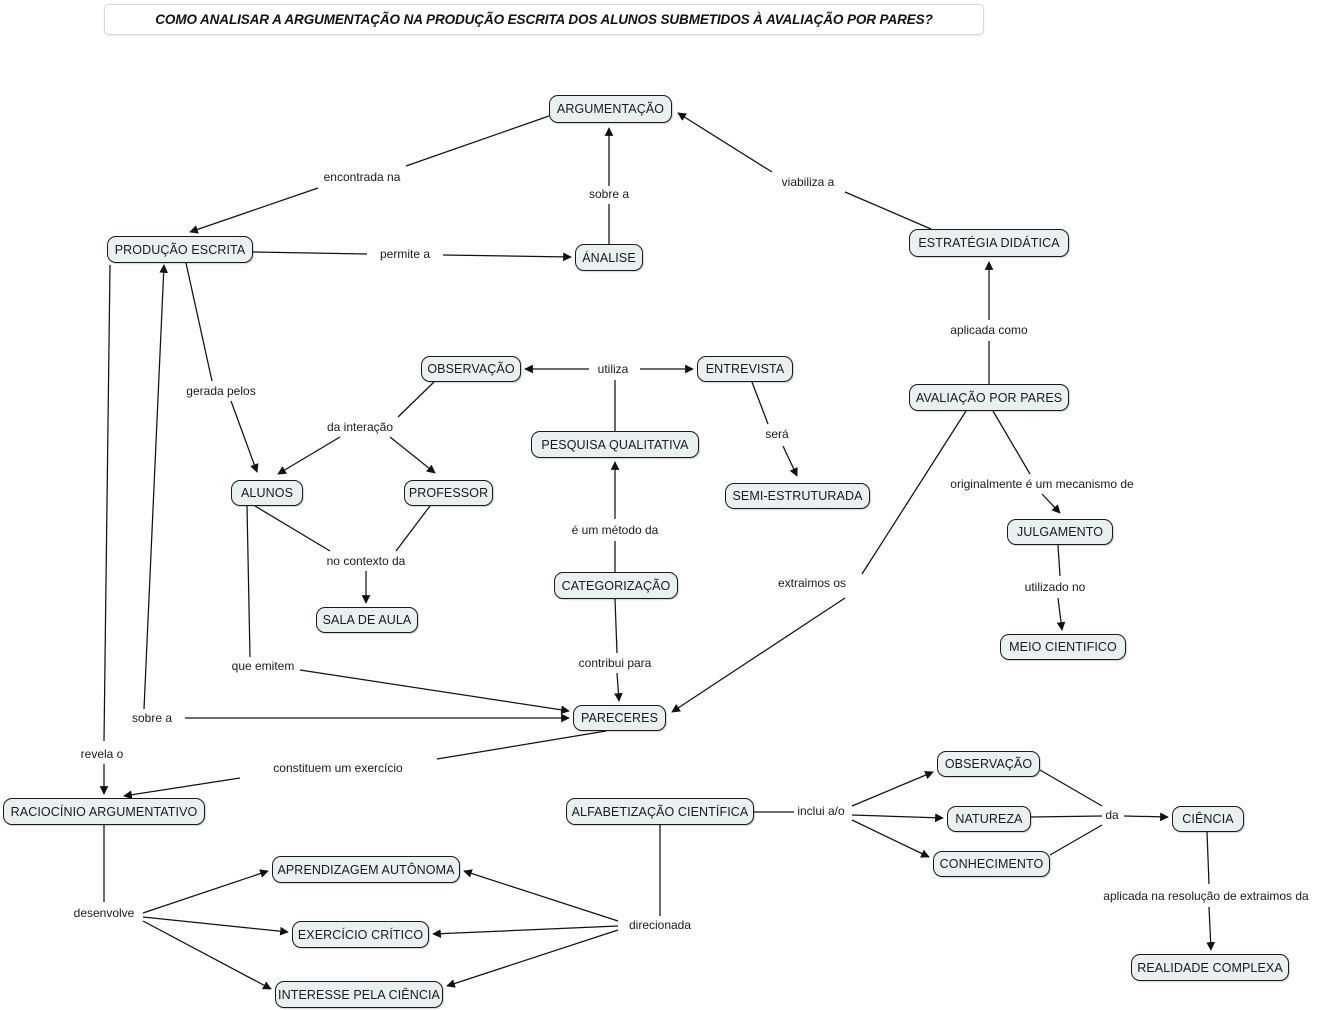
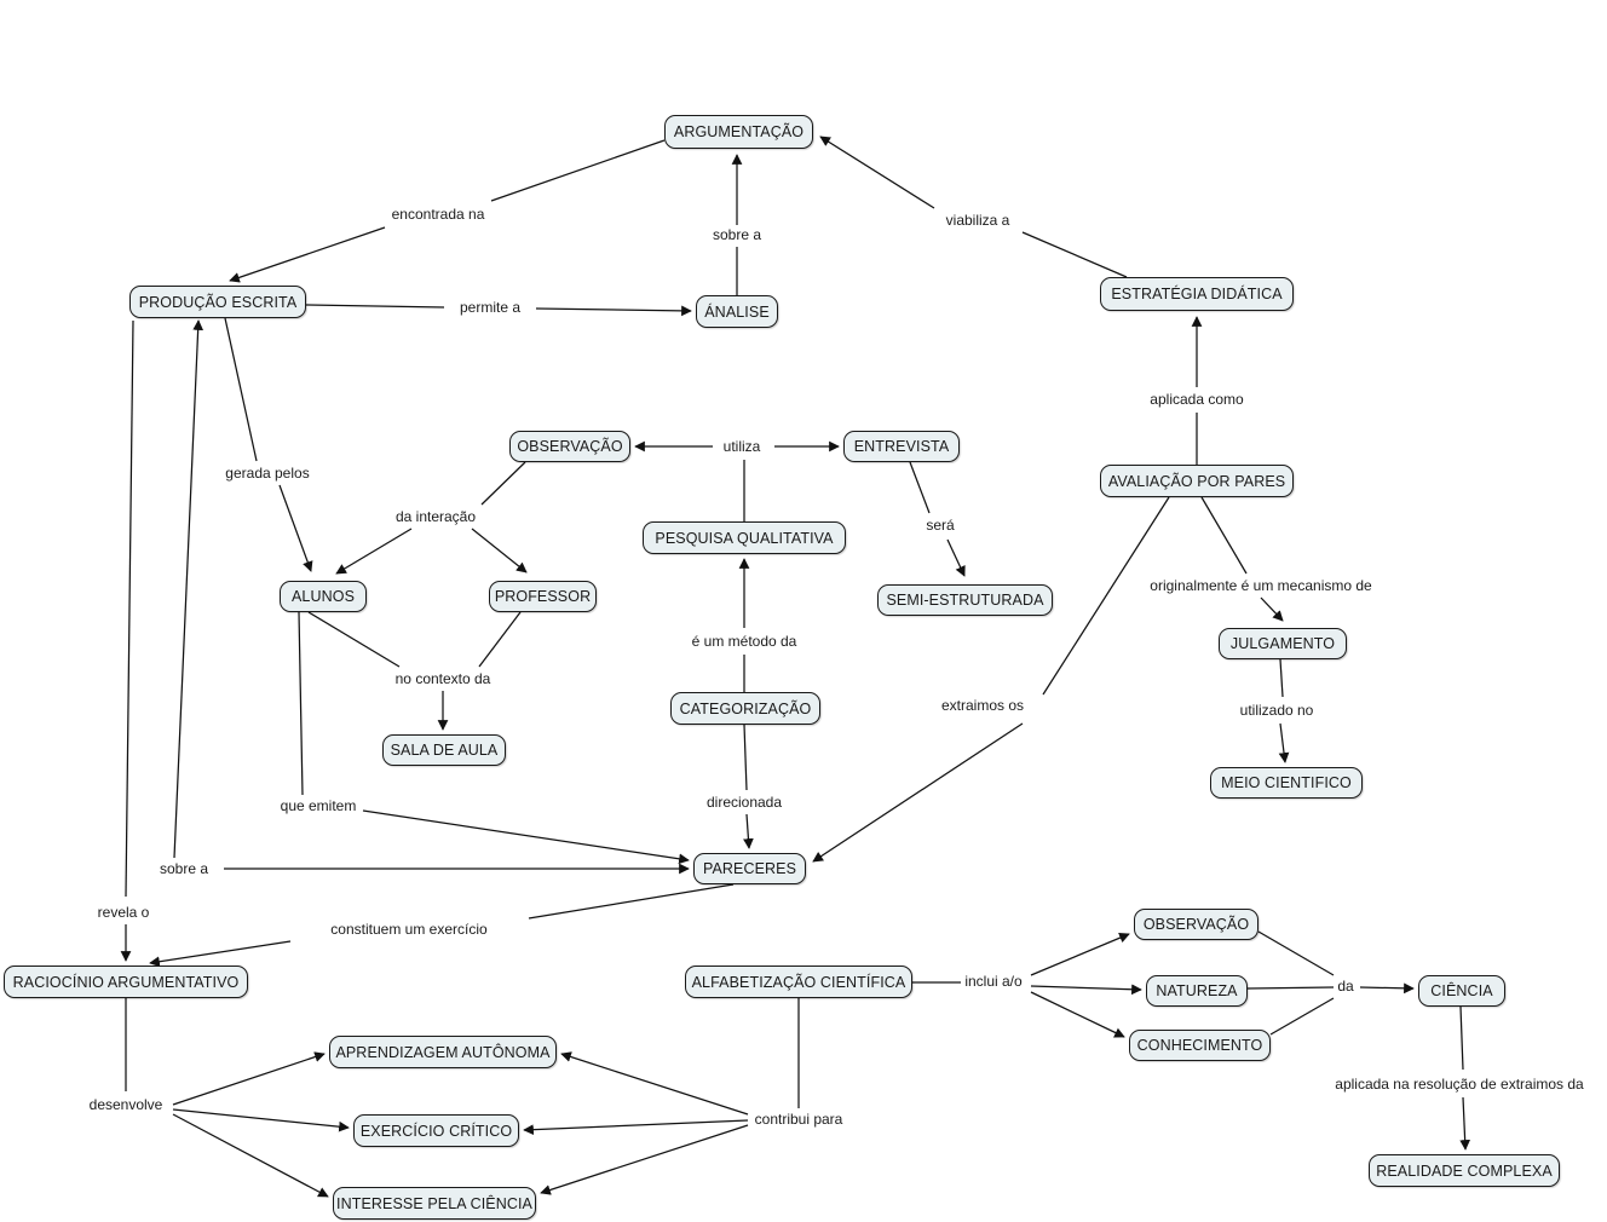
- COMO ANALISAR A ARGUMENTAÇÃO NA PRODUÇÃO ESCRITA DOS ALUNOS SUBMETIDOS À AVALIAÇÃO POR PARES?
  ARGUMENTAÇÃO
  PRODUÇÃO ESCRITA
  ÁNALISE
  ESTRATÉGIA DIDÁTICA
  OBSERVAÇÃO
  ENTREVISTA
  AVALIAÇÃO POR PARES
  PESQUISA QUALITATIVA
  ALUNOS
  PROFESSOR
  SEMI-ESTRUTURADA
  JULGAMENTO
  CATEGORIZAÇÃO
  SALA DE AULA
  MEIO CIENTIFICO
  PARECERES
  OBSERVAÇÃO
  RACIOCÍNIO ARGUMENTATIVO
  ALFABETIZAÇÃO CIENTÍFICA
  NATUREZA
  CIÊNCIA
  CONHECIMENTO
  APRENDIZAGEM AUTÔNOMA
  EXERCÍCIO CRÍTICO
  REALIDADE COMPLEXA
  INTERESSE PELA CIÊNCIA
  encontrada na
  sobre a
  viabiliza a
  permite a
  aplicada como
  utiliza
  gerada pelos
  da interação
  será
  originalmente é um mecanismo de
  é um método da
  no contexto da
  utilizado no
  extraimos os
- contribui para
+ direcionada
  que emitem
  sobre a
  revela o
  constituem um exercício
  inclui a/o
  da
  aplicada na resolução de extraimos da
  desenvolve
- direcionada
+ contribui para
